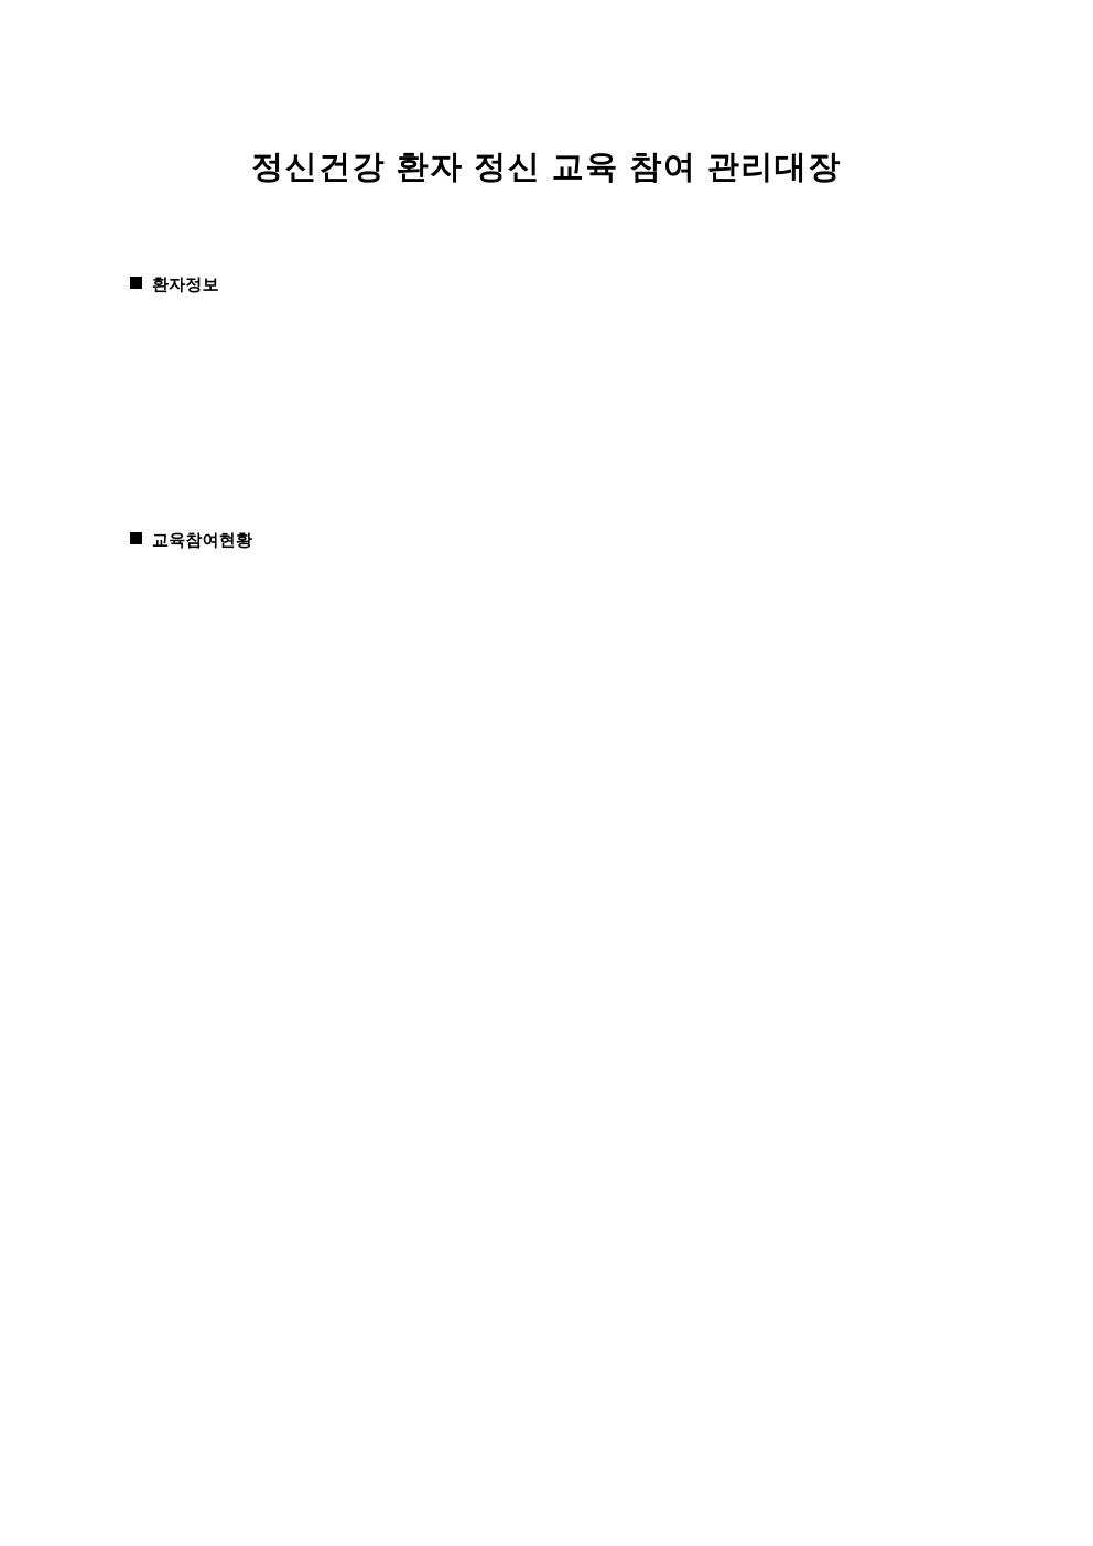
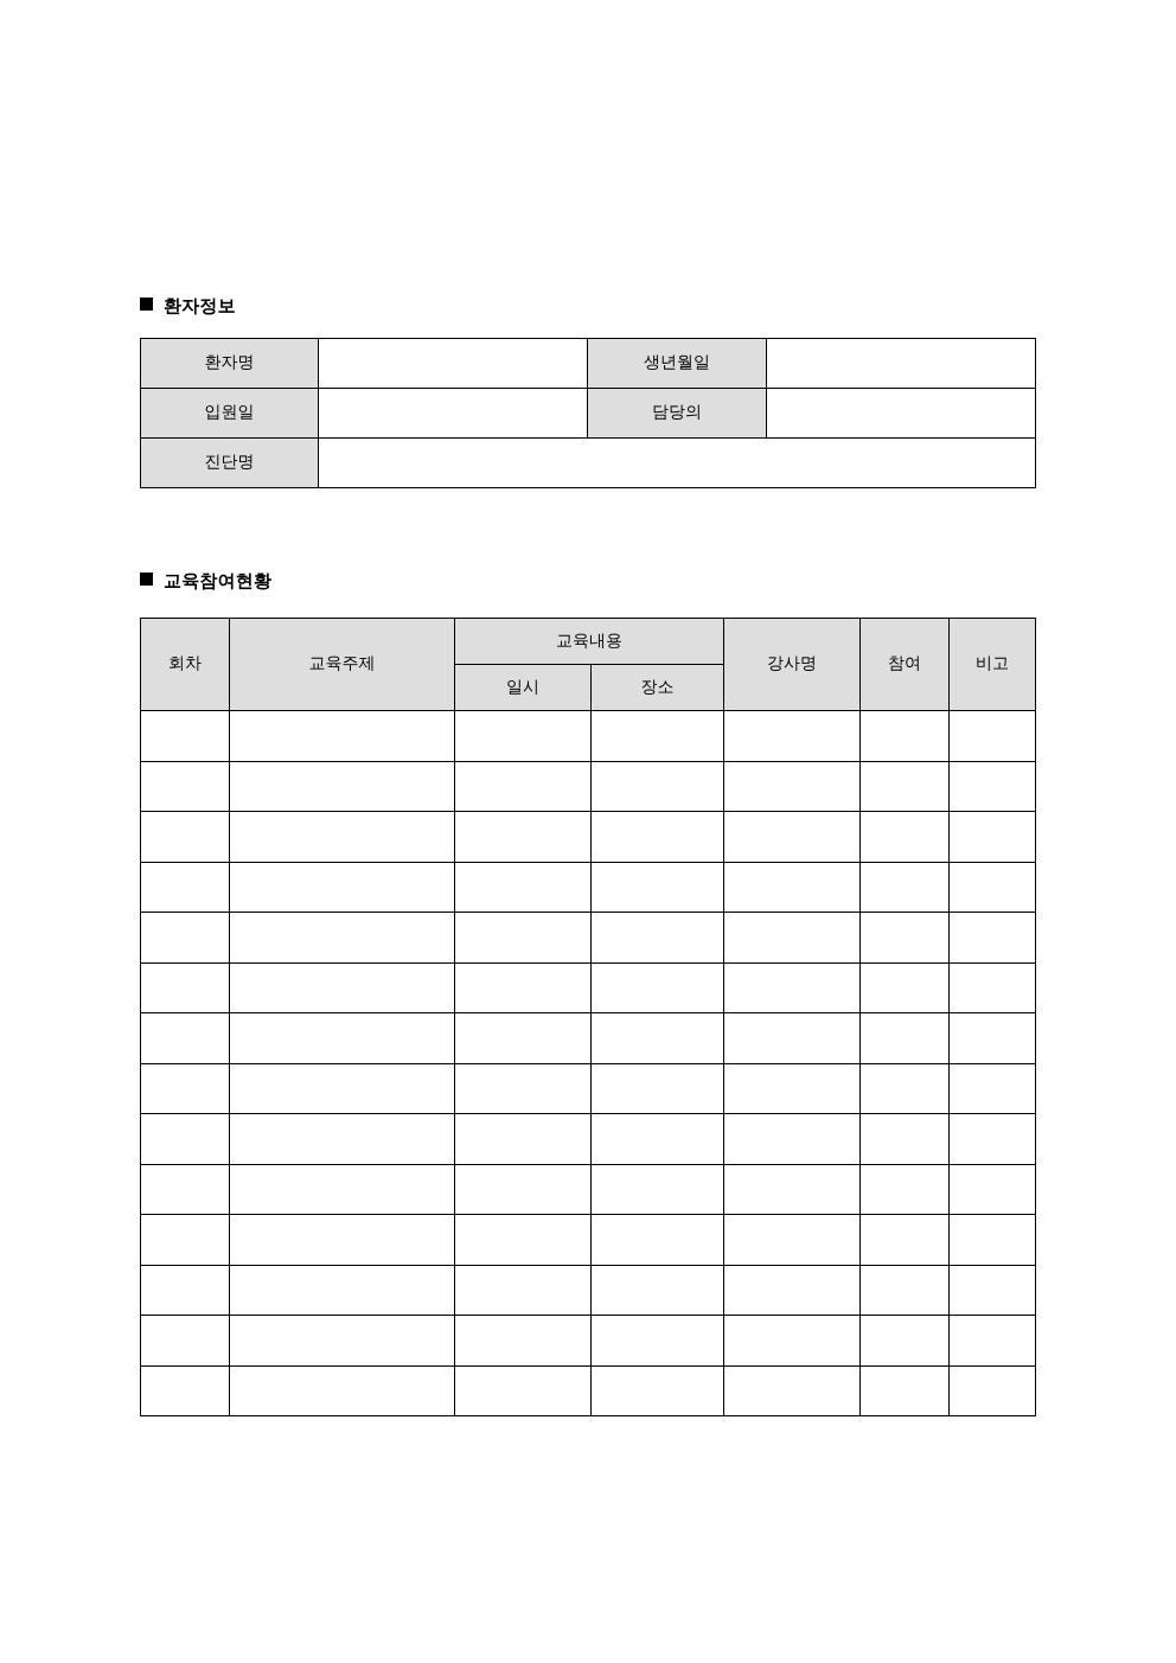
- 정신건강 환자 정신 교육 참여 관리대장
  환자정보
+ 환자명		생년월일
+ 입원일		담당의
+ 진단명
  교육참여현황
+ 회차	교육주제	교육내용	강사명	참여	비고
+ 일시	장소
